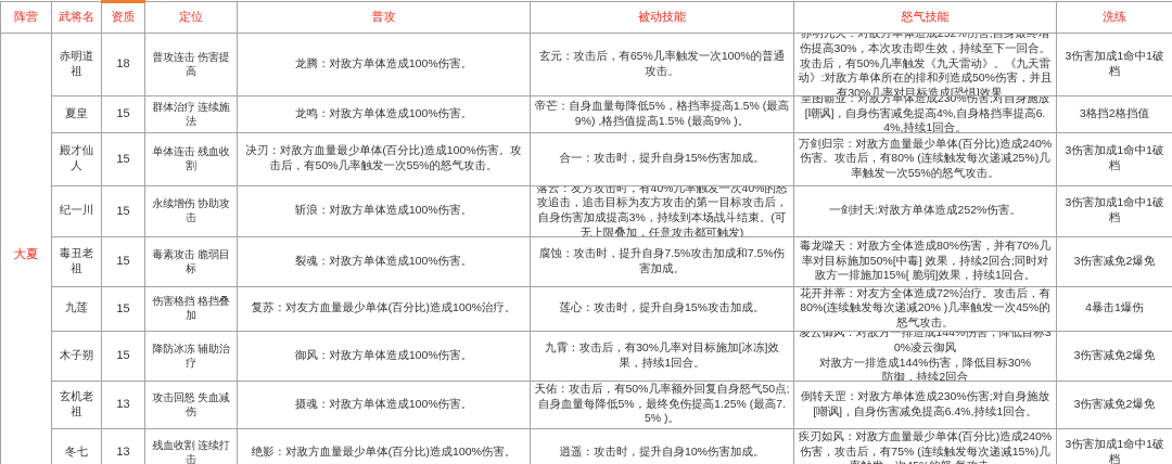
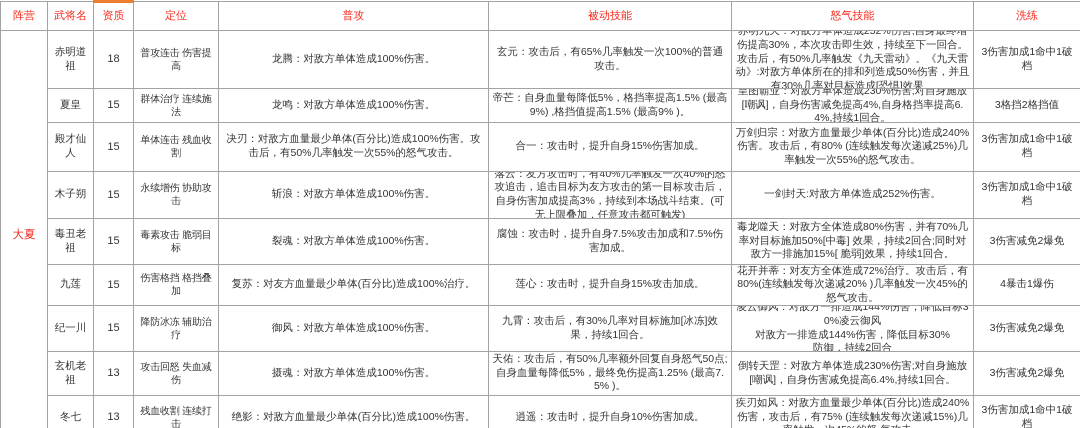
  阵营	武将名	资质	定位	普攻	被动技能	怒气技能	洗练
  大夏	赤明道祖	18	普攻连击 伤害提高	龙腾：对敌方单体造成100%伤害。	玄元：攻击后，有65%几率触发一次100%的普通攻击。	赤明九天：对敌方单体造成252%伤害;自身最终增伤提高30%，本次攻击即生效，持续至下一回合。攻击后，有50%几率触发《九天雷动》。《九天雷动》:对敌方单体所在的排和列造成50%伤害，并且有30%几率对目标造成[恐惧]效果。	3伤害加成1命中1破档
  夏皇	15	群体治疗 连续施法	龙鸣：对敌方单体造成100%伤害。	帝芒：自身血量每降低5%，格挡率提高1.5% (最高9%) ,格挡值提高1.5% (最高9% )。	皇图霸业：对敌方单体造成230%伤害;对自身施放[嘲讽]，自身伤害减免提高4%,自身格挡率提高6.4%,持续1回合。	3格挡2格挡值
  殿才仙人	15	单体连击 残血收割	决刃：对敌方血量最少单体(百分比)造成100%伤害。攻击后，有50%几率触发一次55%的怒气攻击。	合一：攻击时，提升自身15%伤害加成。	万剑归宗：对敌方血量最少单体(百分比)造成240%伤害。攻击后，有80% (连续触发每次递减25%)几率触发一次55%的怒气攻击。	3伤害加成1命中1破档
- 纪一川	15	永续增伤 协助攻击	斩浪：对敌方单体造成100%伤害。	落云：友方攻击时，有40%几率触发一次40%的怒攻追击，追击目标为友方攻击的第一目标攻击后，自身伤害加成提高3%，持续到本场战斗结束。(可无上限叠加，任意攻击都可触发)	一剑封天:对敌方单体造成252%伤害。	3伤害加成1命中1破档
+ 木子朔	15	永续增伤 协助攻击	斩浪：对敌方单体造成100%伤害。	落云：友方攻击时，有40%几率触发一次40%的怒攻追击，追击目标为友方攻击的第一目标攻击后，自身伤害加成提高3%，持续到本场战斗结束。(可无上限叠加，任意攻击都可触发)	一剑封天:对敌方单体造成252%伤害。	3伤害加成1命中1破档
  毒丑老祖	15	毒素攻击 脆弱目标	裂魂：对敌方单体造成100%伤害。	腐蚀：攻击时，提升自身7.5%攻击加成和7.5%伤害加成。	毒龙噬天：对敌方全体造成80%伤害，并有70%几率对目标施加50%[中毒] 效果，持续2回合;同时对敌方一排施加15%[ 脆弱]效果，持续1回合。	3伤害减免2爆免
  九莲	15	伤害格挡 格挡叠加	复苏：对友方血量最少单体(百分比)造成100%治疗。	莲心：攻击时，提升自身15%攻击加成。	花开并蒂：对友方全体造成72%治疗。攻击后，有80%(连续触发每次递减20% )几率触发一次45%的怒气攻击。	4暴击1爆伤
- 木子朔	15	降防冰冻 辅助治疗	御风：对敌方单体造成100%伤害。	九霄：攻击后，有30%几率对目标施加[冰冻]效果，持续1回合。	凌云御风：对敌方一排造成144%伤害，降低目标30%凌云御风 对敌方一排造成144%伤害，降低目标30% 防御，持续2回合	3伤害减免2爆免
+ 纪一川	15	降防冰冻 辅助治疗	御风：对敌方单体造成100%伤害。	九霄：攻击后，有30%几率对目标施加[冰冻]效果，持续1回合。	凌云御风：对敌方一排造成144%伤害，降低目标30%凌云御风 对敌方一排造成144%伤害，降低目标30% 防御，持续2回合	3伤害减免2爆免
  玄机老祖	13	攻击回怒 失血减伤	摄魂：对敌方单体造成100%伤害。	天佑：攻击后，有50%几率额外回复自身怒气50点;自身血量每降低5%，最终免伤提高1.25% (最高7.5% )。	倒转天罡：对敌方单体造成230%伤害;对自身施放[嘲讽]，自身伤害减免提高6.4%,持续1回合。	3伤害减免2爆免
  冬七	13	残血收割 连续打击	绝影：对敌方血量最少单体(百分比)造成100%伤害。	逍遥：攻击时，提升自身10%伤害加成。	疾刃如风：对敌方血量最少单体(百分比)造成240% 伤害，攻击后，有75% (连续触发每次递减15%)几	3伤害加成1命中1破档
